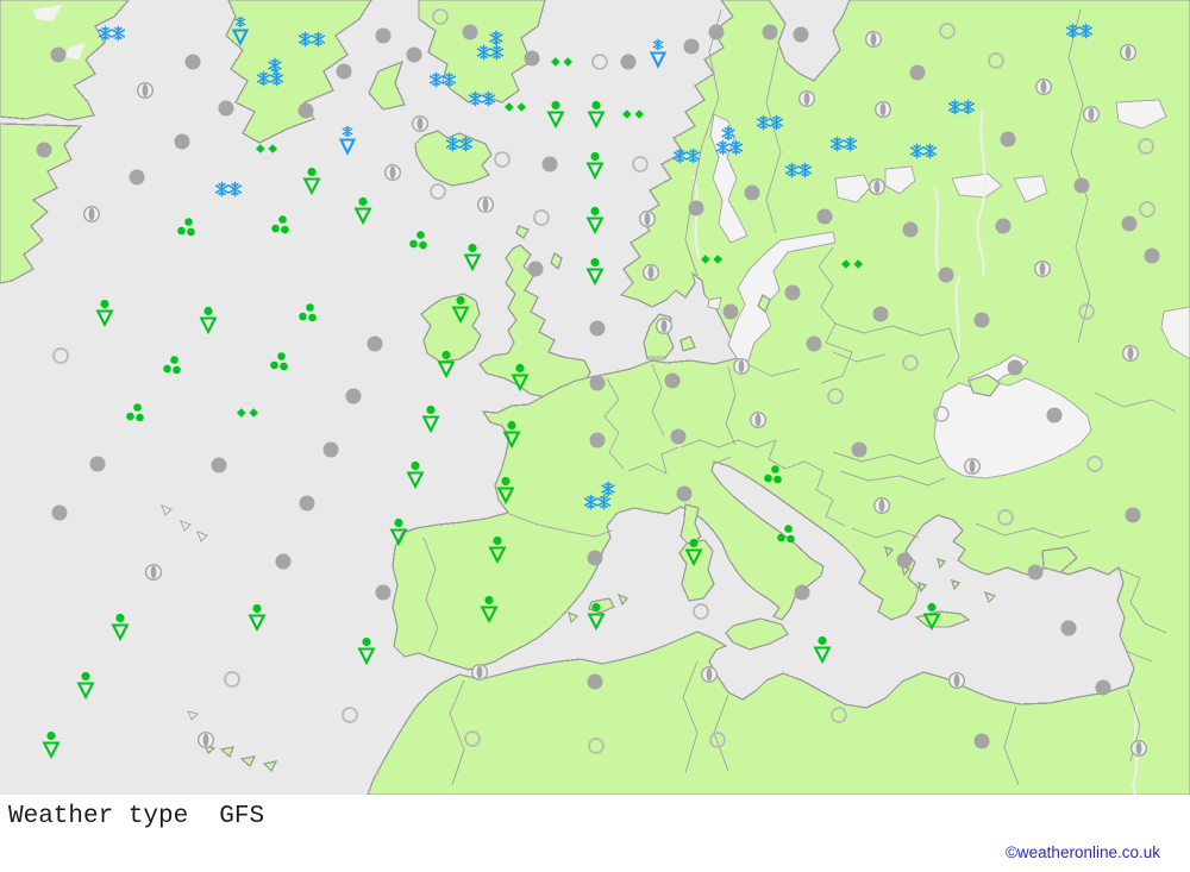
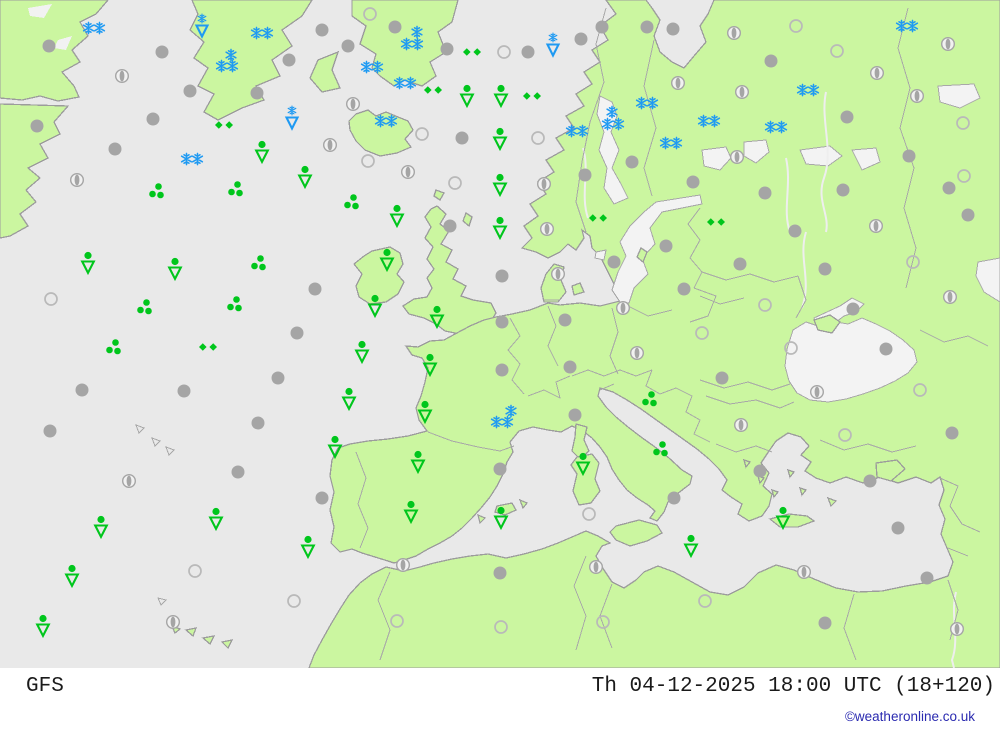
- Weather type
  GFS
+ Th 04-12-2025 18:00 UTC (18+120)
  ©weatheronline.co.uk
